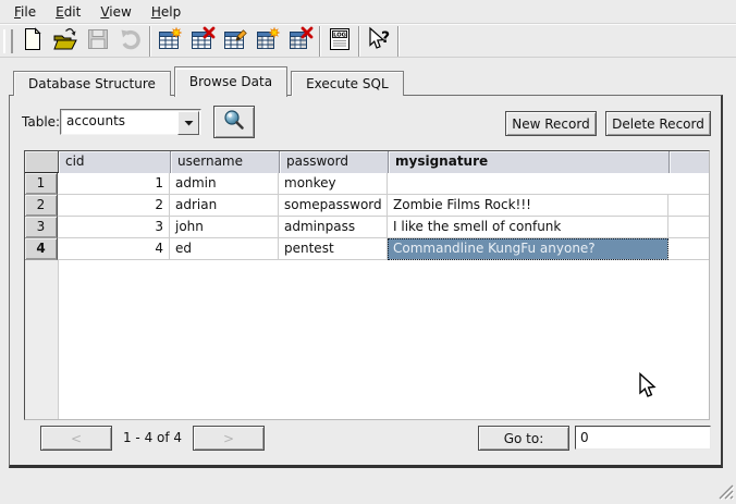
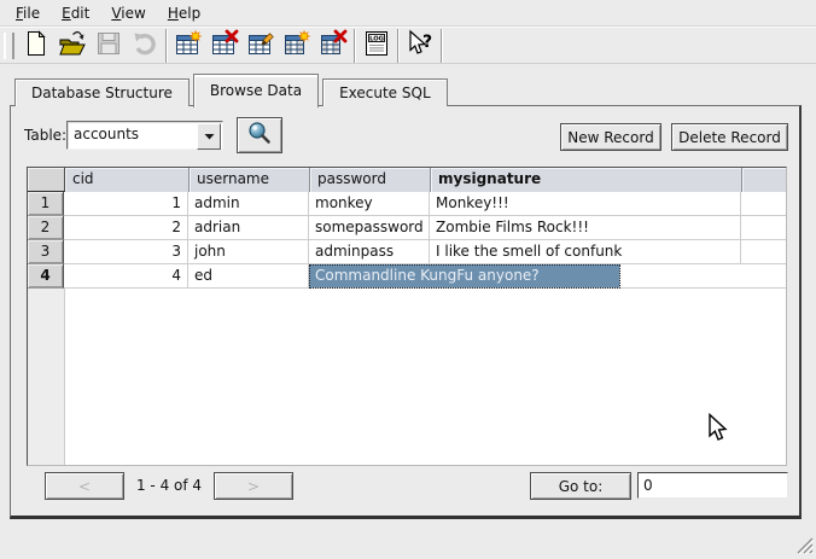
  File
  Edit
  View
  Help
  ?
  Database Structure
  Browse Data
  Execute SQL
  Table:
  accounts
  New Record
  Delete Record
  cid
  username
  password
  mysignature
  1
  1
  admin
  monkey
+ Monkey!!!
  2
  2
  adrian
  somepassword
  Zombie Films Rock!!!
  3
  3
  john
  adminpass
  I like the smell of confunk
  4
  4
  ed
- pentest
  Commandline KungFu anyone?
  <
  1 - 4 of 4
  >
  Go to:
  0
